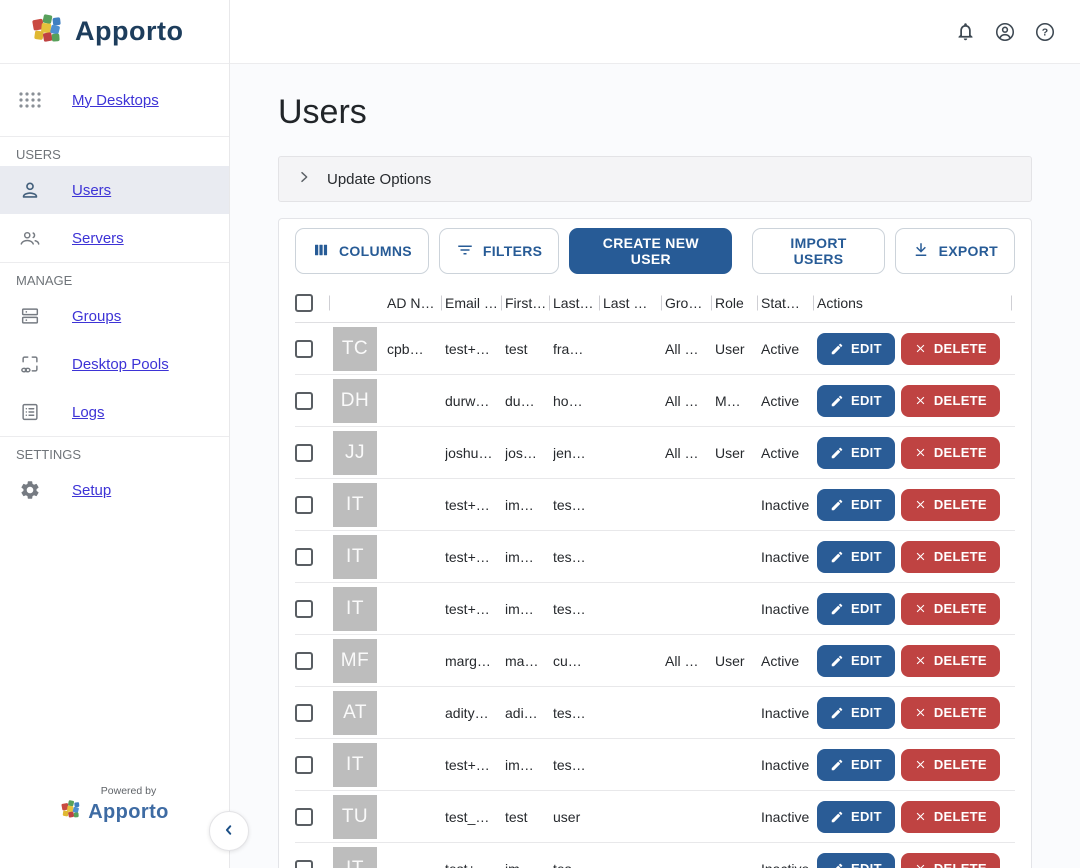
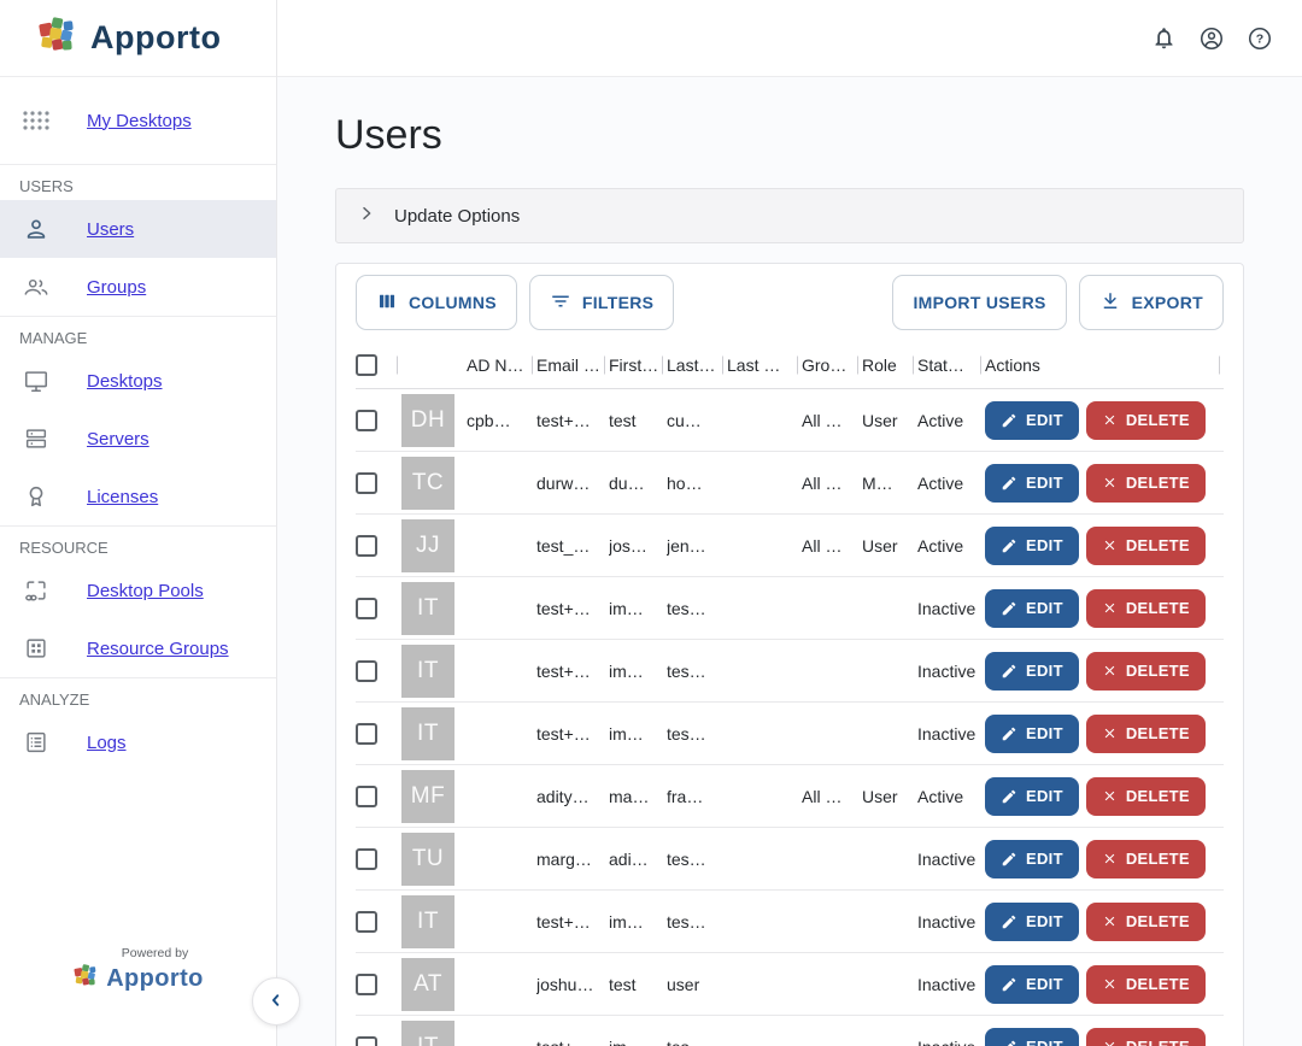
  Apporto
  My Desktops
  USERS
  Users
- Servers
+ Groups
  MANAGE
+ Desktops
- Groups
+ Servers
+ Licenses
+ RESOURCE
  Desktop Pools
+ Resource Groups
+ ANALYZE
  Logs
- SETTINGS
- Setup
  Powered by
  Apporto
  ?
  Users
  Update Options
  COLUMNS
  FILTERS
- CREATE NEW USER
  IMPORT USERS
  EXPORT
  AD N…
  Email …
  First…
  Last…
  Last …
  Gro…
  Role
  Stat…
  Actions
- TC
+ DH
  cpb…
  test+…
  test
- fra…
+ cu…
  All …
  User
  Active
  EDIT
  DELETE
- DH
+ TC
  durw…
  du…
  ho…
  All …
  M…
  Active
  EDIT
  DELETE
  JJ
- joshu…
+ test_…
  jos…
  jen…
  All …
  User
  Active
  EDIT
  DELETE
  IT
  test+…
  im…
  tes…
  Inactive
  EDIT
  DELETE
  IT
  test+…
  im…
  tes…
  Inactive
  EDIT
  DELETE
  IT
  test+…
  im…
  tes…
  Inactive
  EDIT
  DELETE
  MF
- marg…
+ adity…
  ma…
- cu…
+ fra…
  All …
  User
  Active
  EDIT
  DELETE
- AT
+ TU
- adity…
+ marg…
  adi…
  tes…
  Inactive
  EDIT
  DELETE
  IT
  test+…
  im…
  tes…
  Inactive
  EDIT
  DELETE
- TU
+ AT
- test_…
+ joshu…
  test
  user
  Inactive
  EDIT
  DELETE
